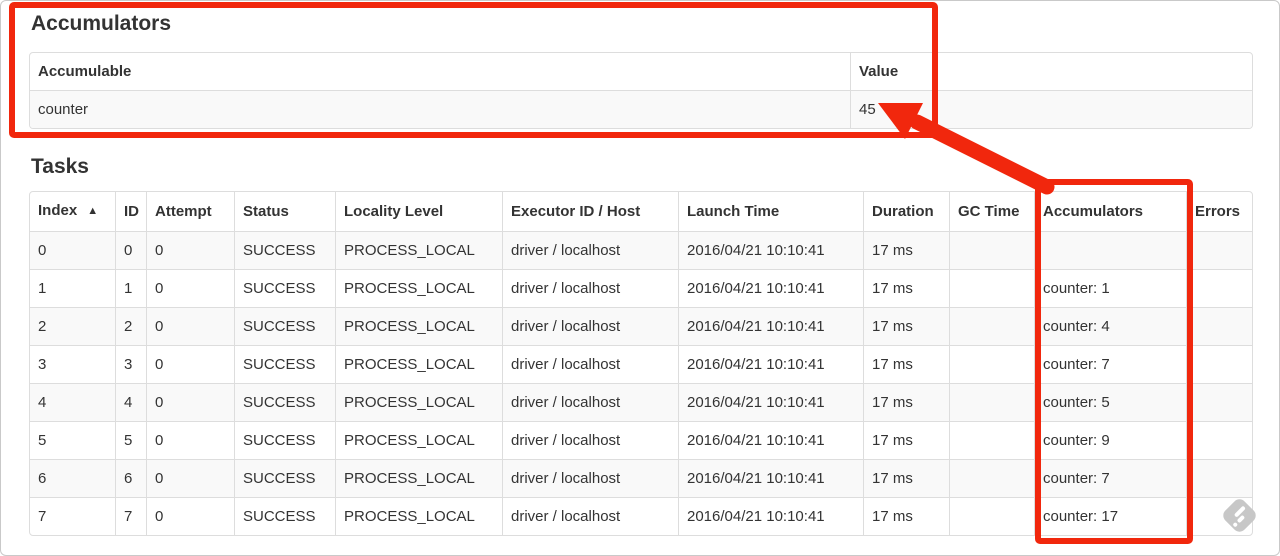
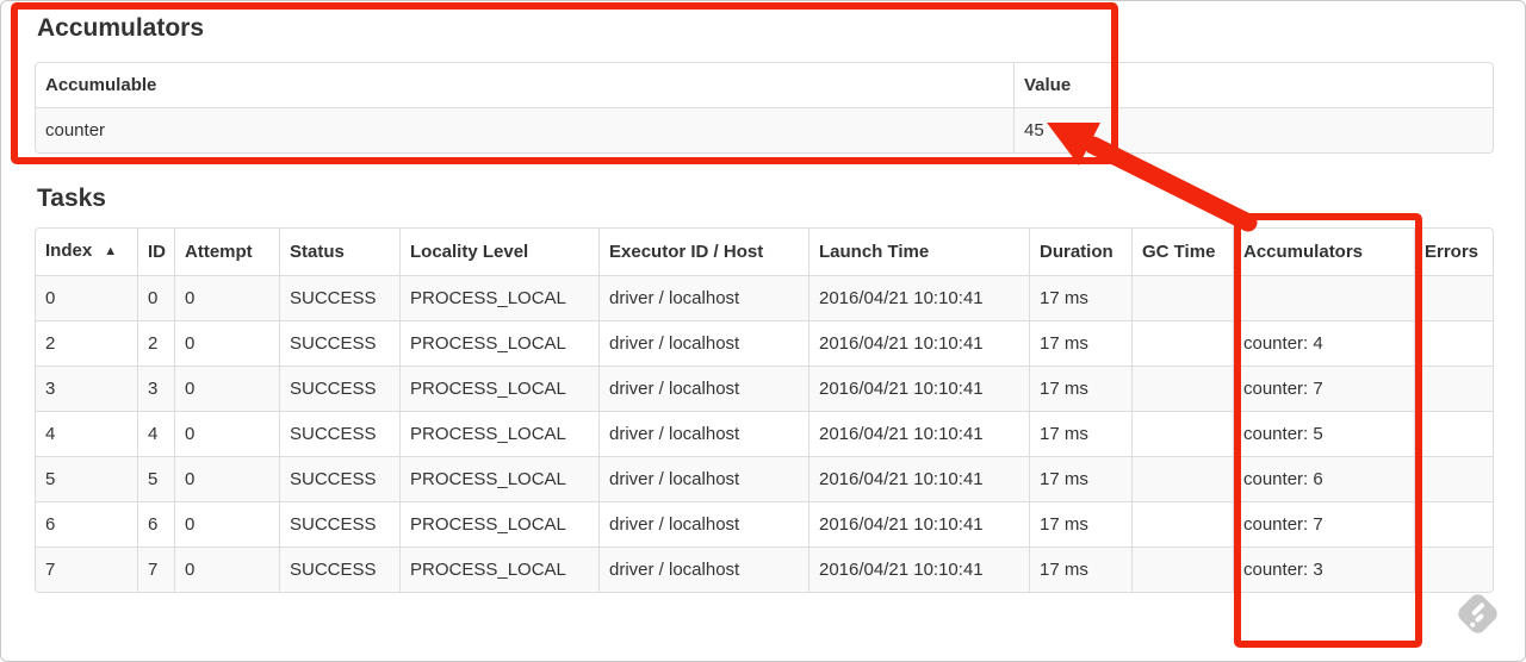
  Accumulators
  Accumulable	Value
  counter	45
  Tasks
  Index ▲	ID	Attempt	Status	Locality Level	Executor ID / Host	Launch Time	Duration	GC Time	Accumulators	Errors
  0	0	0	SUCCESS	PROCESS_LOCAL	driver / localhost	2016/04/21 10:10:41	17 ms
- 1	1	0	SUCCESS	PROCESS_LOCAL	driver / localhost	2016/04/21 10:10:41	17 ms		counter: 1
  2	2	0	SUCCESS	PROCESS_LOCAL	driver / localhost	2016/04/21 10:10:41	17 ms		counter: 4
  3	3	0	SUCCESS	PROCESS_LOCAL	driver / localhost	2016/04/21 10:10:41	17 ms		counter: 7
  4	4	0	SUCCESS	PROCESS_LOCAL	driver / localhost	2016/04/21 10:10:41	17 ms		counter: 5
- 5	5	0	SUCCESS	PROCESS_LOCAL	driver / localhost	2016/04/21 10:10:41	17 ms		counter: 9
+ 5	5	0	SUCCESS	PROCESS_LOCAL	driver / localhost	2016/04/21 10:10:41	17 ms		counter: 6
  6	6	0	SUCCESS	PROCESS_LOCAL	driver / localhost	2016/04/21 10:10:41	17 ms		counter: 7
- 7	7	0	SUCCESS	PROCESS_LOCAL	driver / localhost	2016/04/21 10:10:41	17 ms		counter: 17
+ 7	7	0	SUCCESS	PROCESS_LOCAL	driver / localhost	2016/04/21 10:10:41	17 ms		counter: 3
